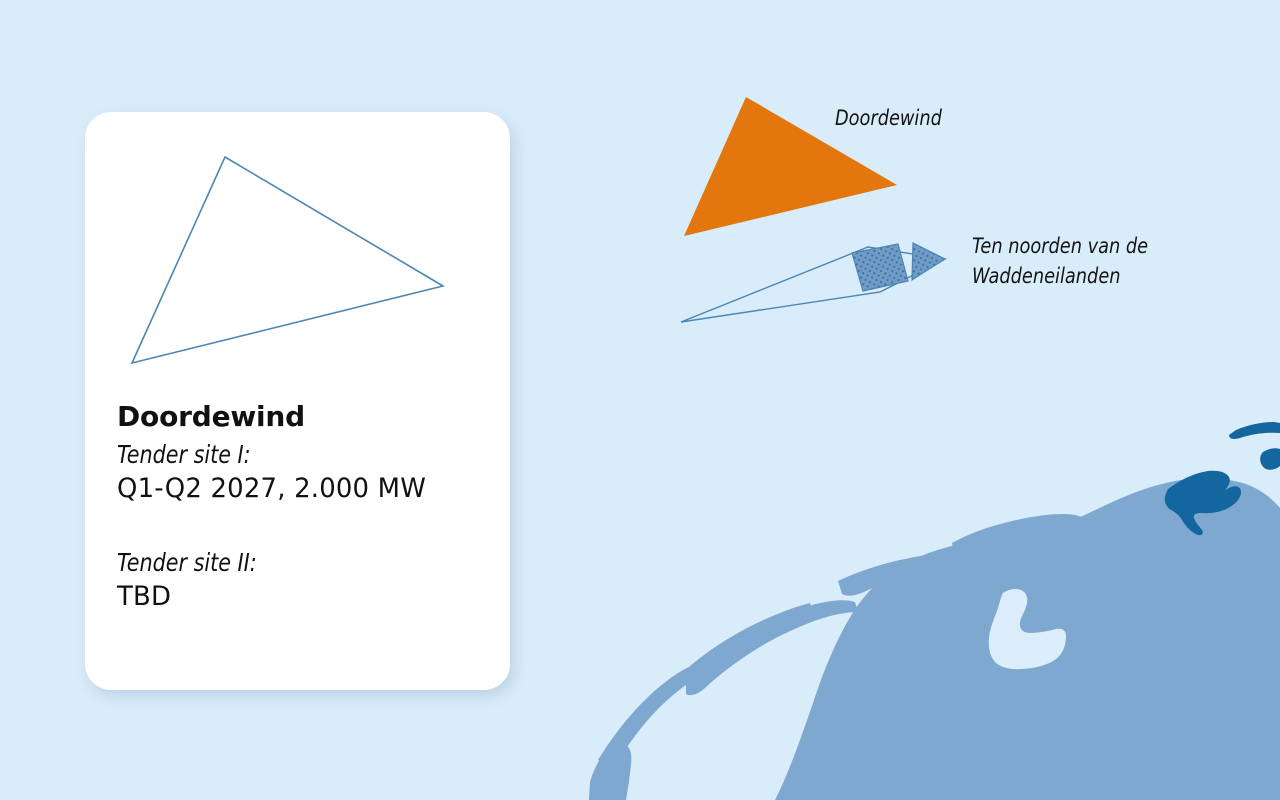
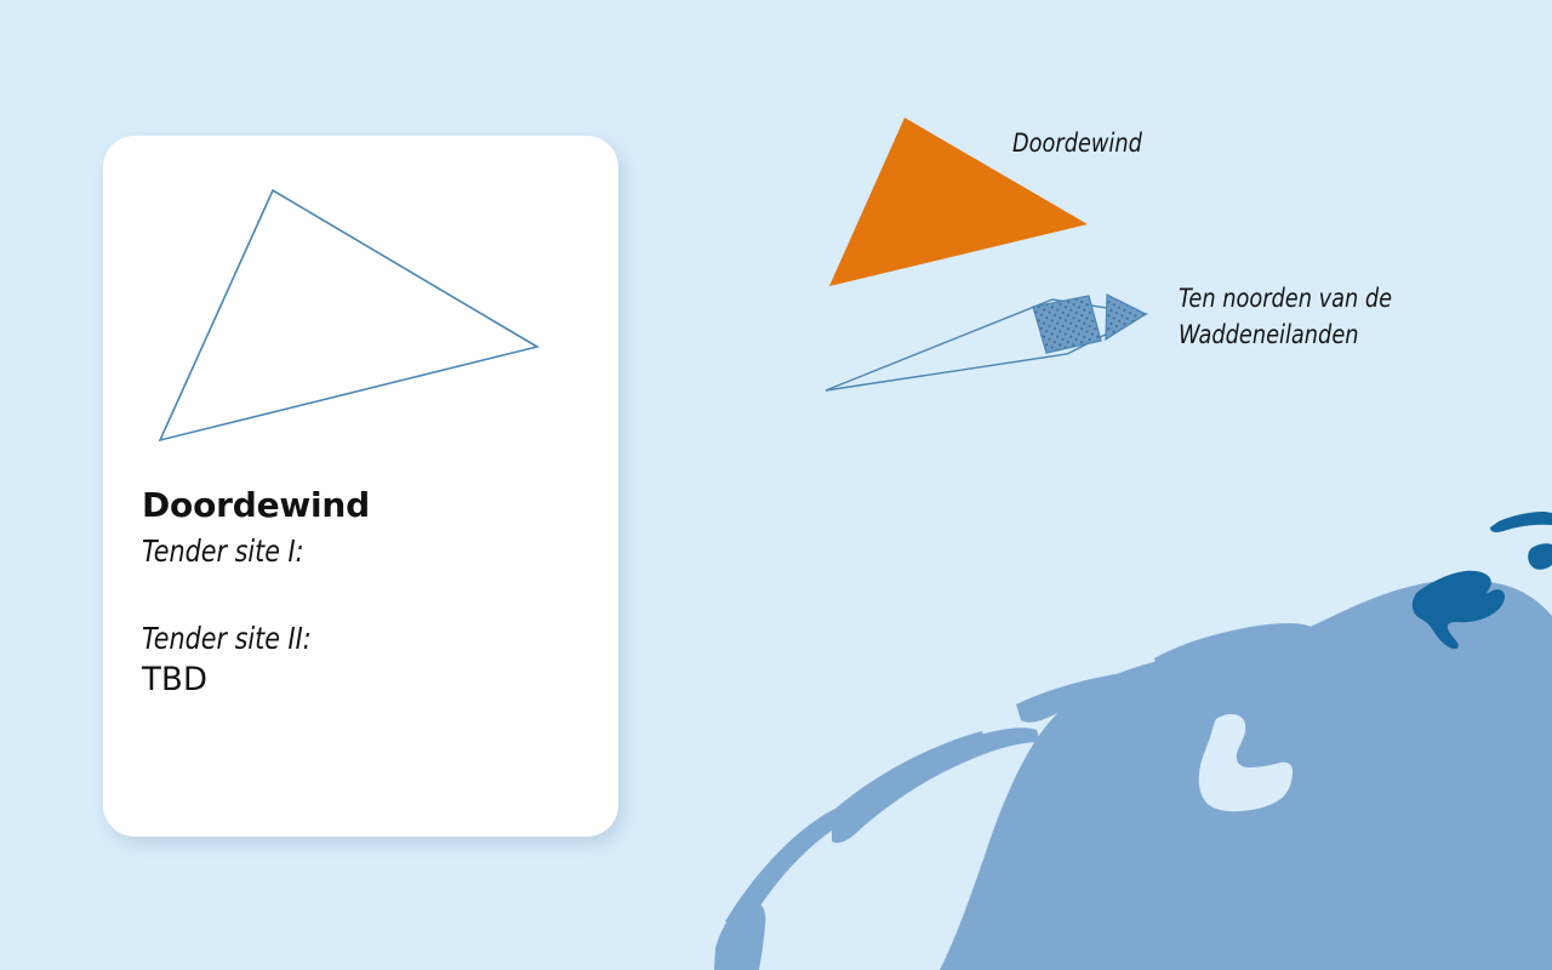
  Doordewind
  Ten noorden van de
  Waddeneilanden
  Doordewind
  Tender site I:
- Q1-Q2 2027, 2.000 MW
  Tender site II:
  TBD
